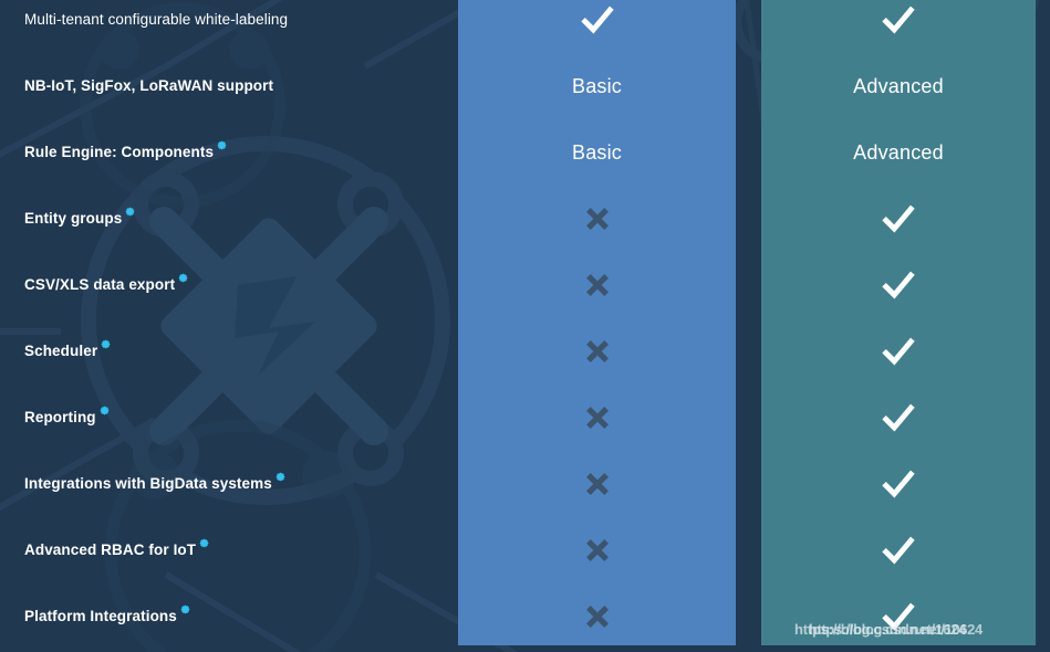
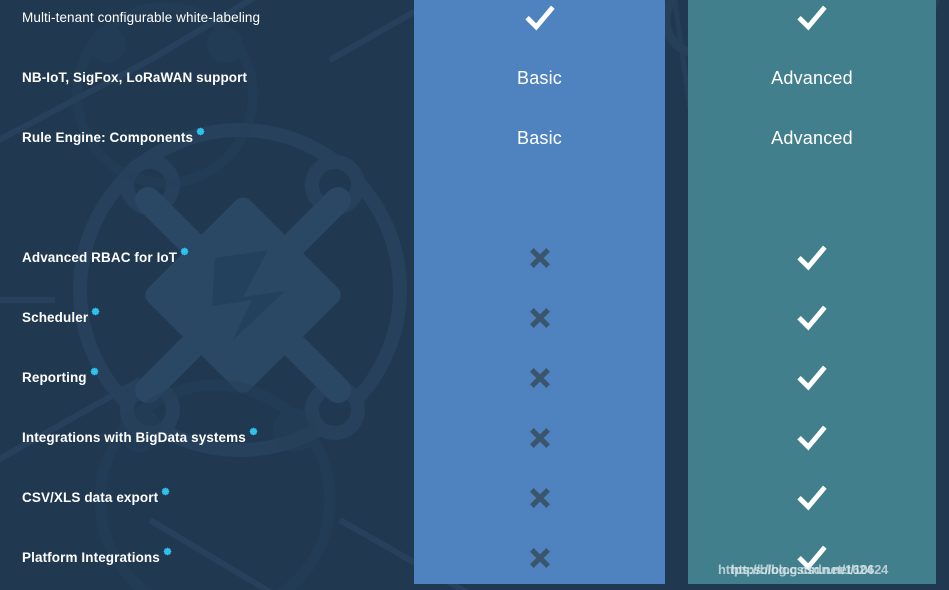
  Multi-tenant configurable white-labeling
  NB-IoT, SigFox, LoRaWAN support
  Basic
  Advanced
  Rule Engine: Components
  Basic
  Advanced
- Entity groups
- CSV/XLS data export
+ Advanced RBAC for IoT
  Scheduler
  Reporting
  Integrations with BigData systems
- Advanced RBAC for IoT
+ CSV/XLS data export
  Platform Integrations
  https://blog.csdn.net/1624
  https://blog.csdn.net/10624
